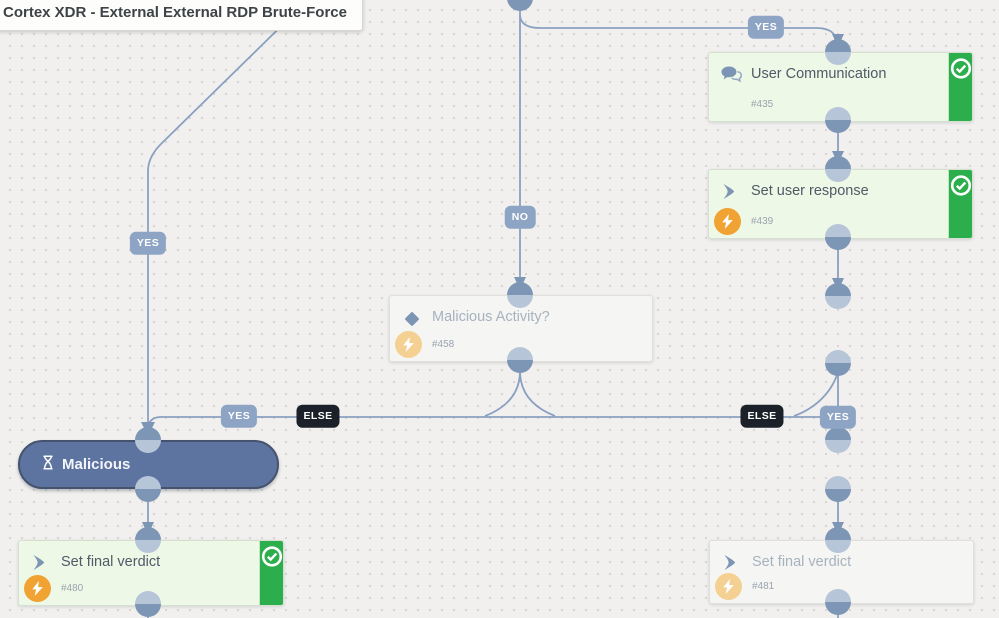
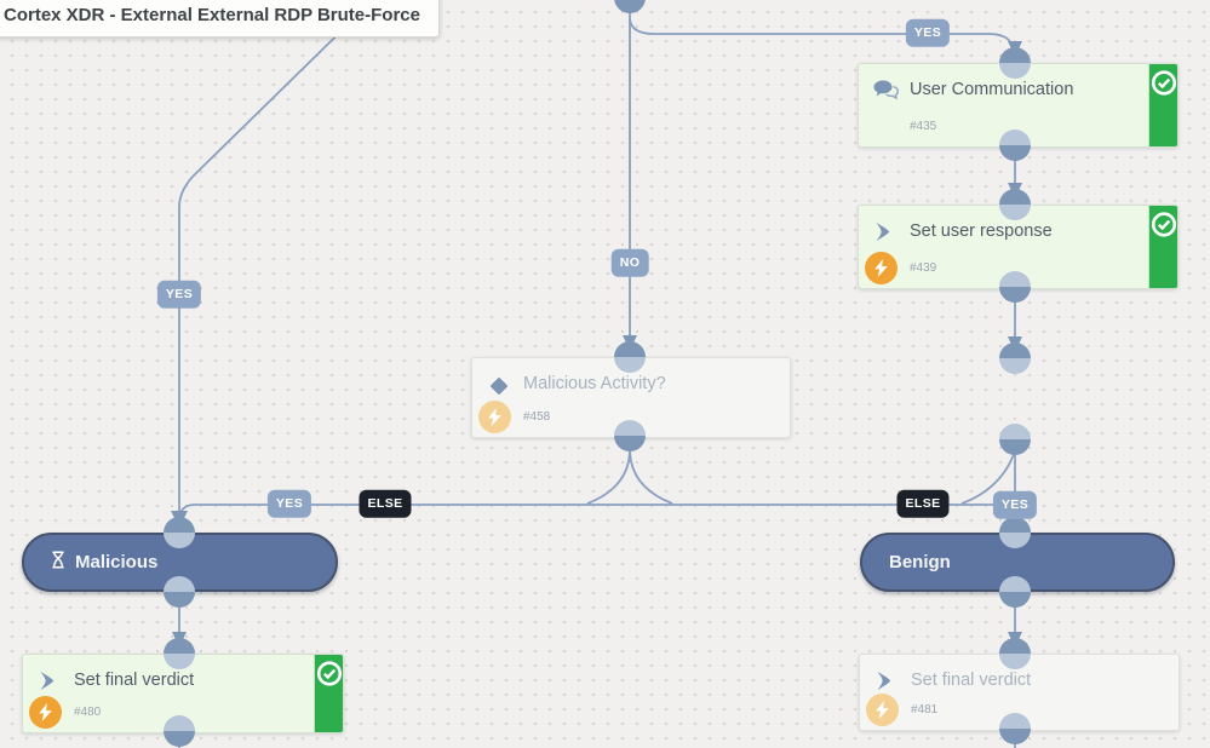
  User Communication
  #435
  Set user response
  #439
  Malicious Activity?
  #458
  Malicious
+ Benign
  Set final verdict
  #480
  Set final verdict
  #481
  YES
  NO
  YES
  YES
  ELSE
  ELSE
  YES
  Cortex XDR - External External RDP Brute-Force
